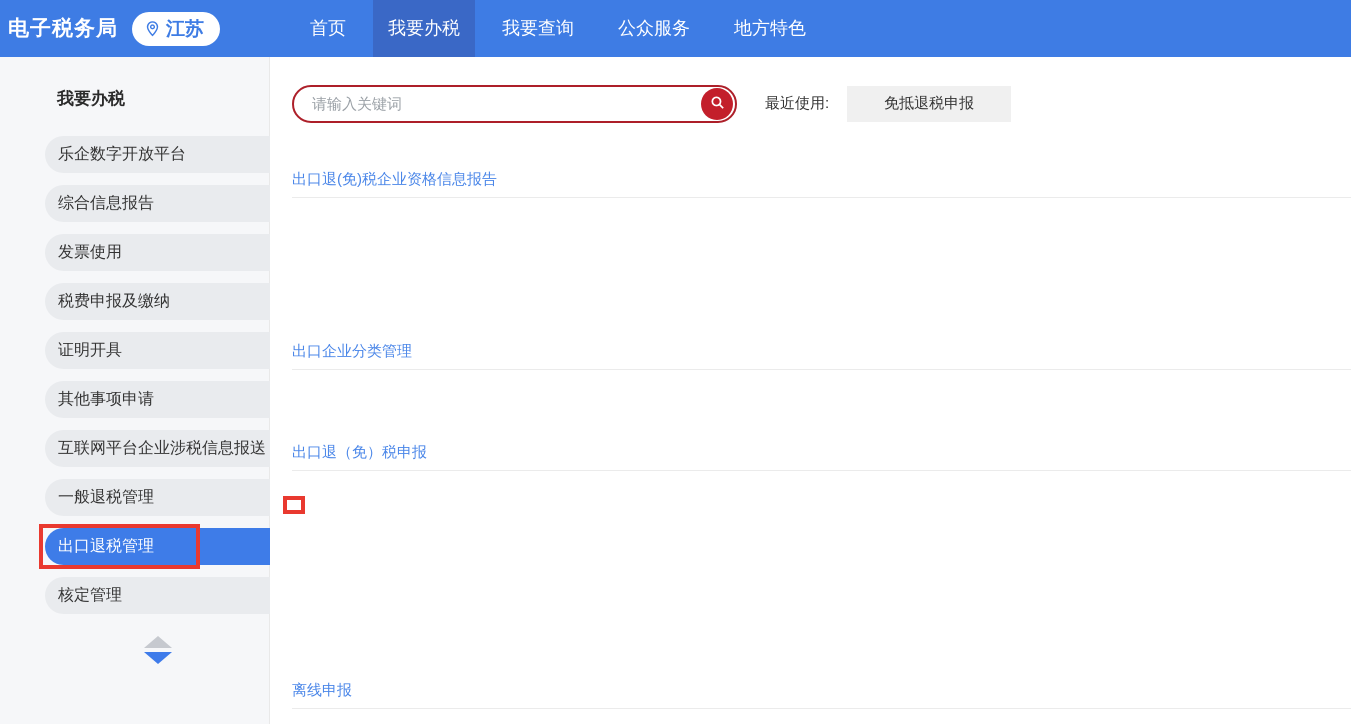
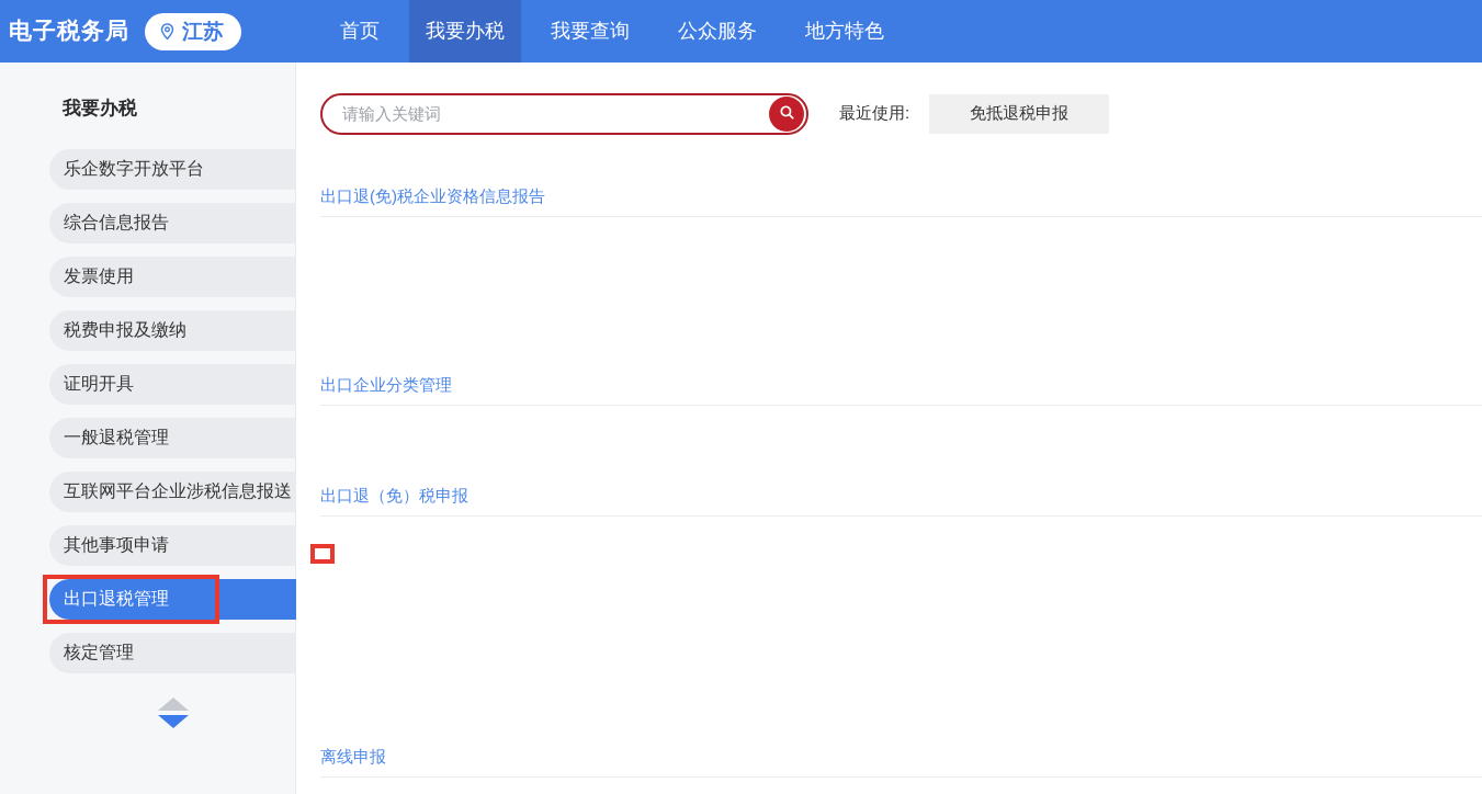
  电子税务局
  江苏
  首页
  我要办税
  我要查询
  公众服务
  地方特色
  我要办税
  乐企数字开放平台
  综合信息报告
  发票使用
  税费申报及缴纳
  证明开具
- 其他事项申请
+ 一般退税管理
  互联网平台企业涉税信息报送
- 一般退税管理
+ 其他事项申请
  出口退税管理
  核定管理
  请输入关键词
  最近使用:
  免抵退税申报
  出口退(免)税企业资格信息报告
  出口企业分类管理
  出口退（免）税申报
  离线申报
